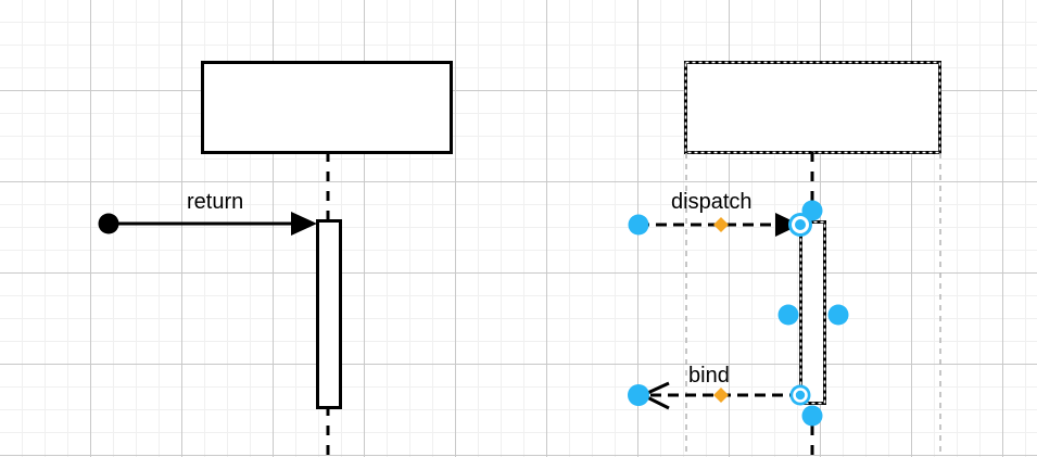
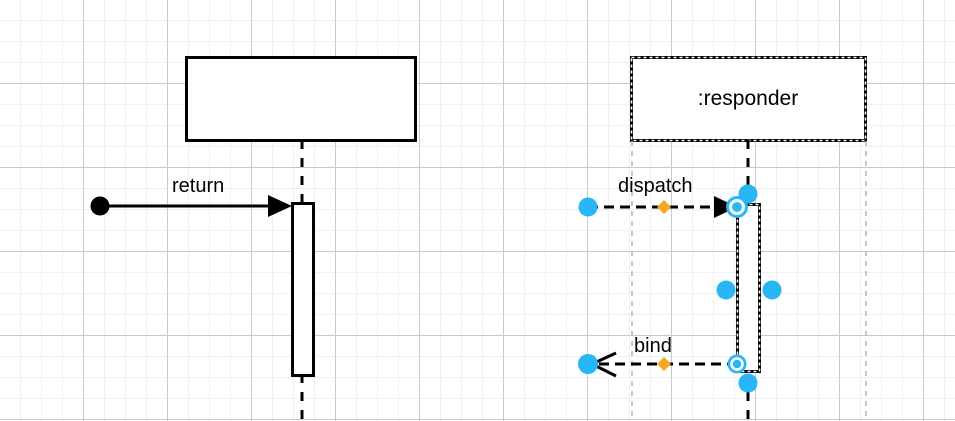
+ :responder
  return
  dispatch
  bind
